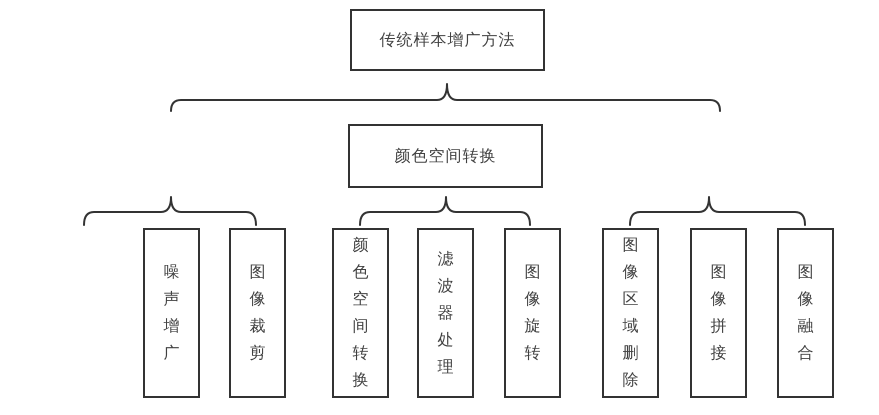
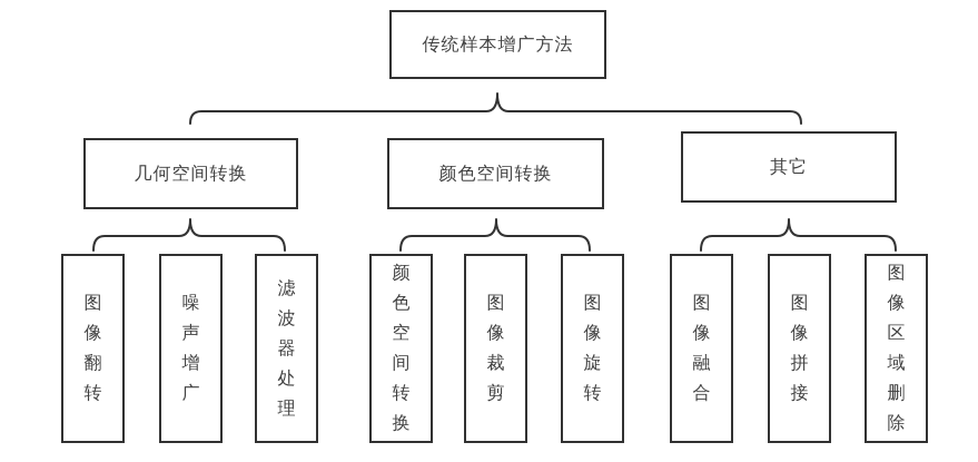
  传统样本增广方法
+ 几何空间转换
  颜色空间转换
+ 其它
+ 图像翻转
  噪声增广
- 图像裁剪
+ 滤波器处理
  颜色空间转换
- 滤波器处理
+ 图像裁剪
  图像旋转
- 图像区域删除
+ 图像融合
  图像拼接
- 图像融合
+ 图像区域删除
